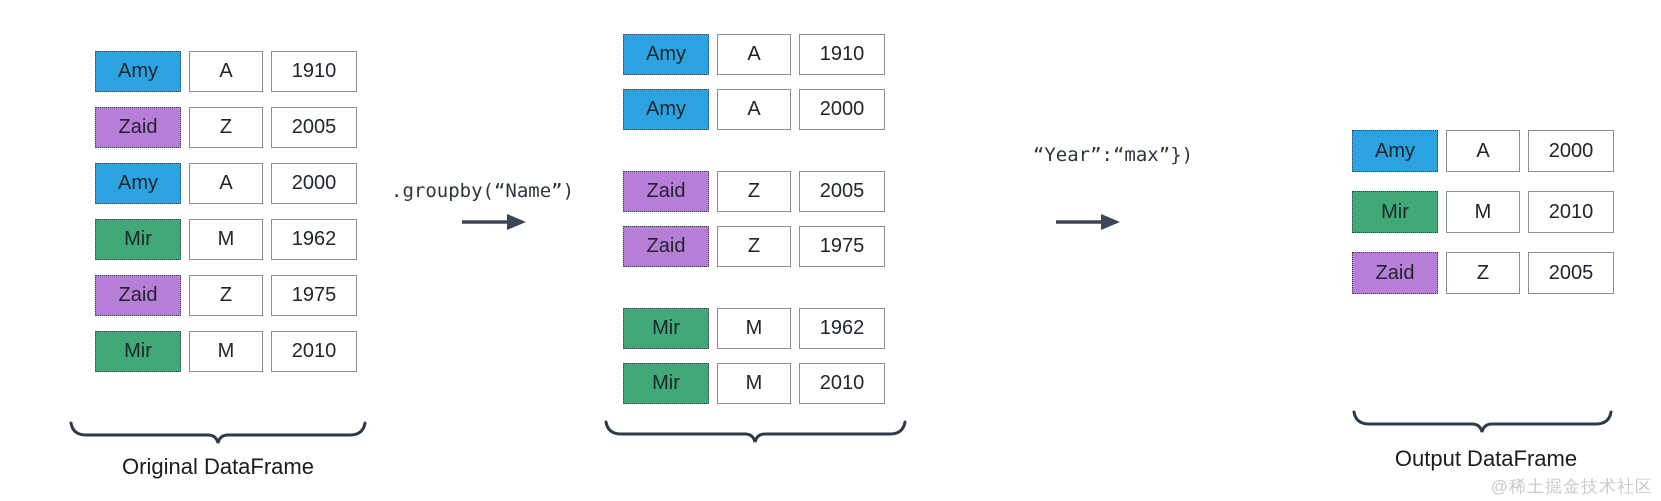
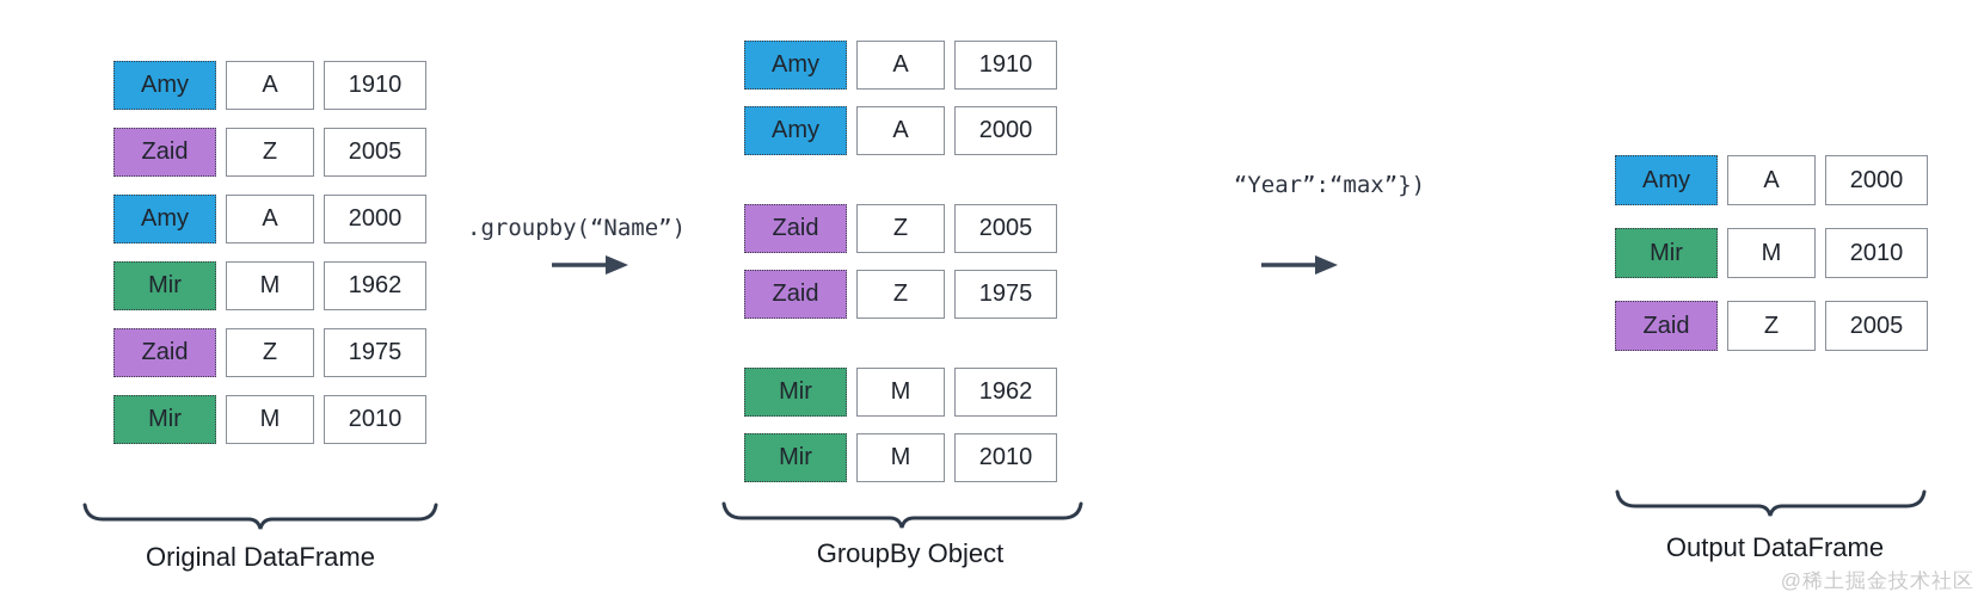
  Amy
  A
  1910
  Zaid
  Z
  2005
  Amy
  A
  2000
  Mir
  M
  1962
  Zaid
  Z
  1975
  Mir
  M
  2010
  .groupby(“Name”)
  Amy
  A
  1910
  Amy
  A
  2000
  Zaid
  Z
  2005
  Zaid
  Z
  1975
  Mir
  M
  1962
  Mir
  M
  2010
  “Year”:“max”})
  Amy
  A
  2000
  Mir
  M
  2010
  Zaid
  Z
  2005
  Original DataFrame
+ GroupBy Object
  Output DataFrame
  @稀土掘金技术社区
